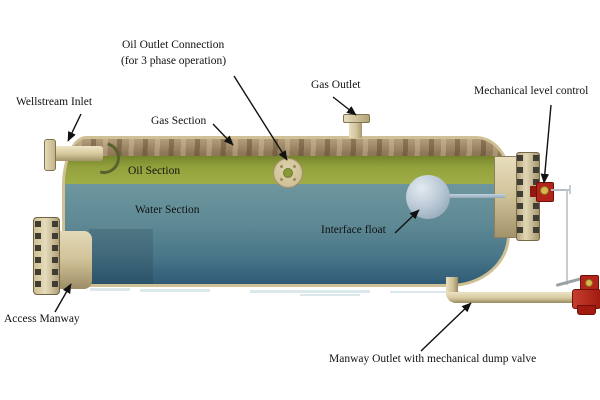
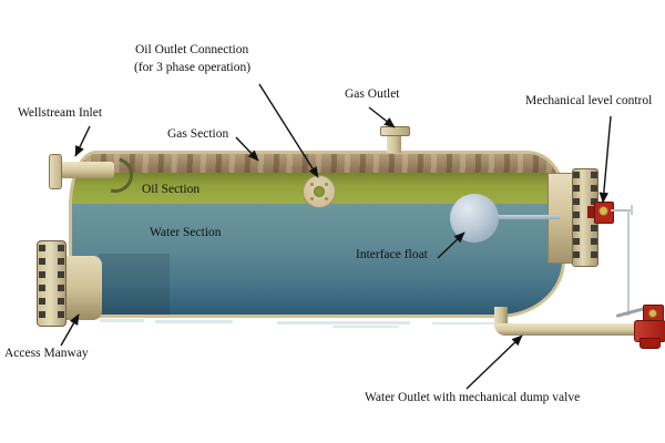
  Oil Outlet Connection
  (for 3 phase operation)
  Gas Outlet
  Mechanical level control
  Wellstream Inlet
  Gas Section
  Oil Section
  Water Section
  Interface float
  Access Manway
- Manway Outlet with mechanical dump valve
+ Water Outlet with mechanical dump valve
